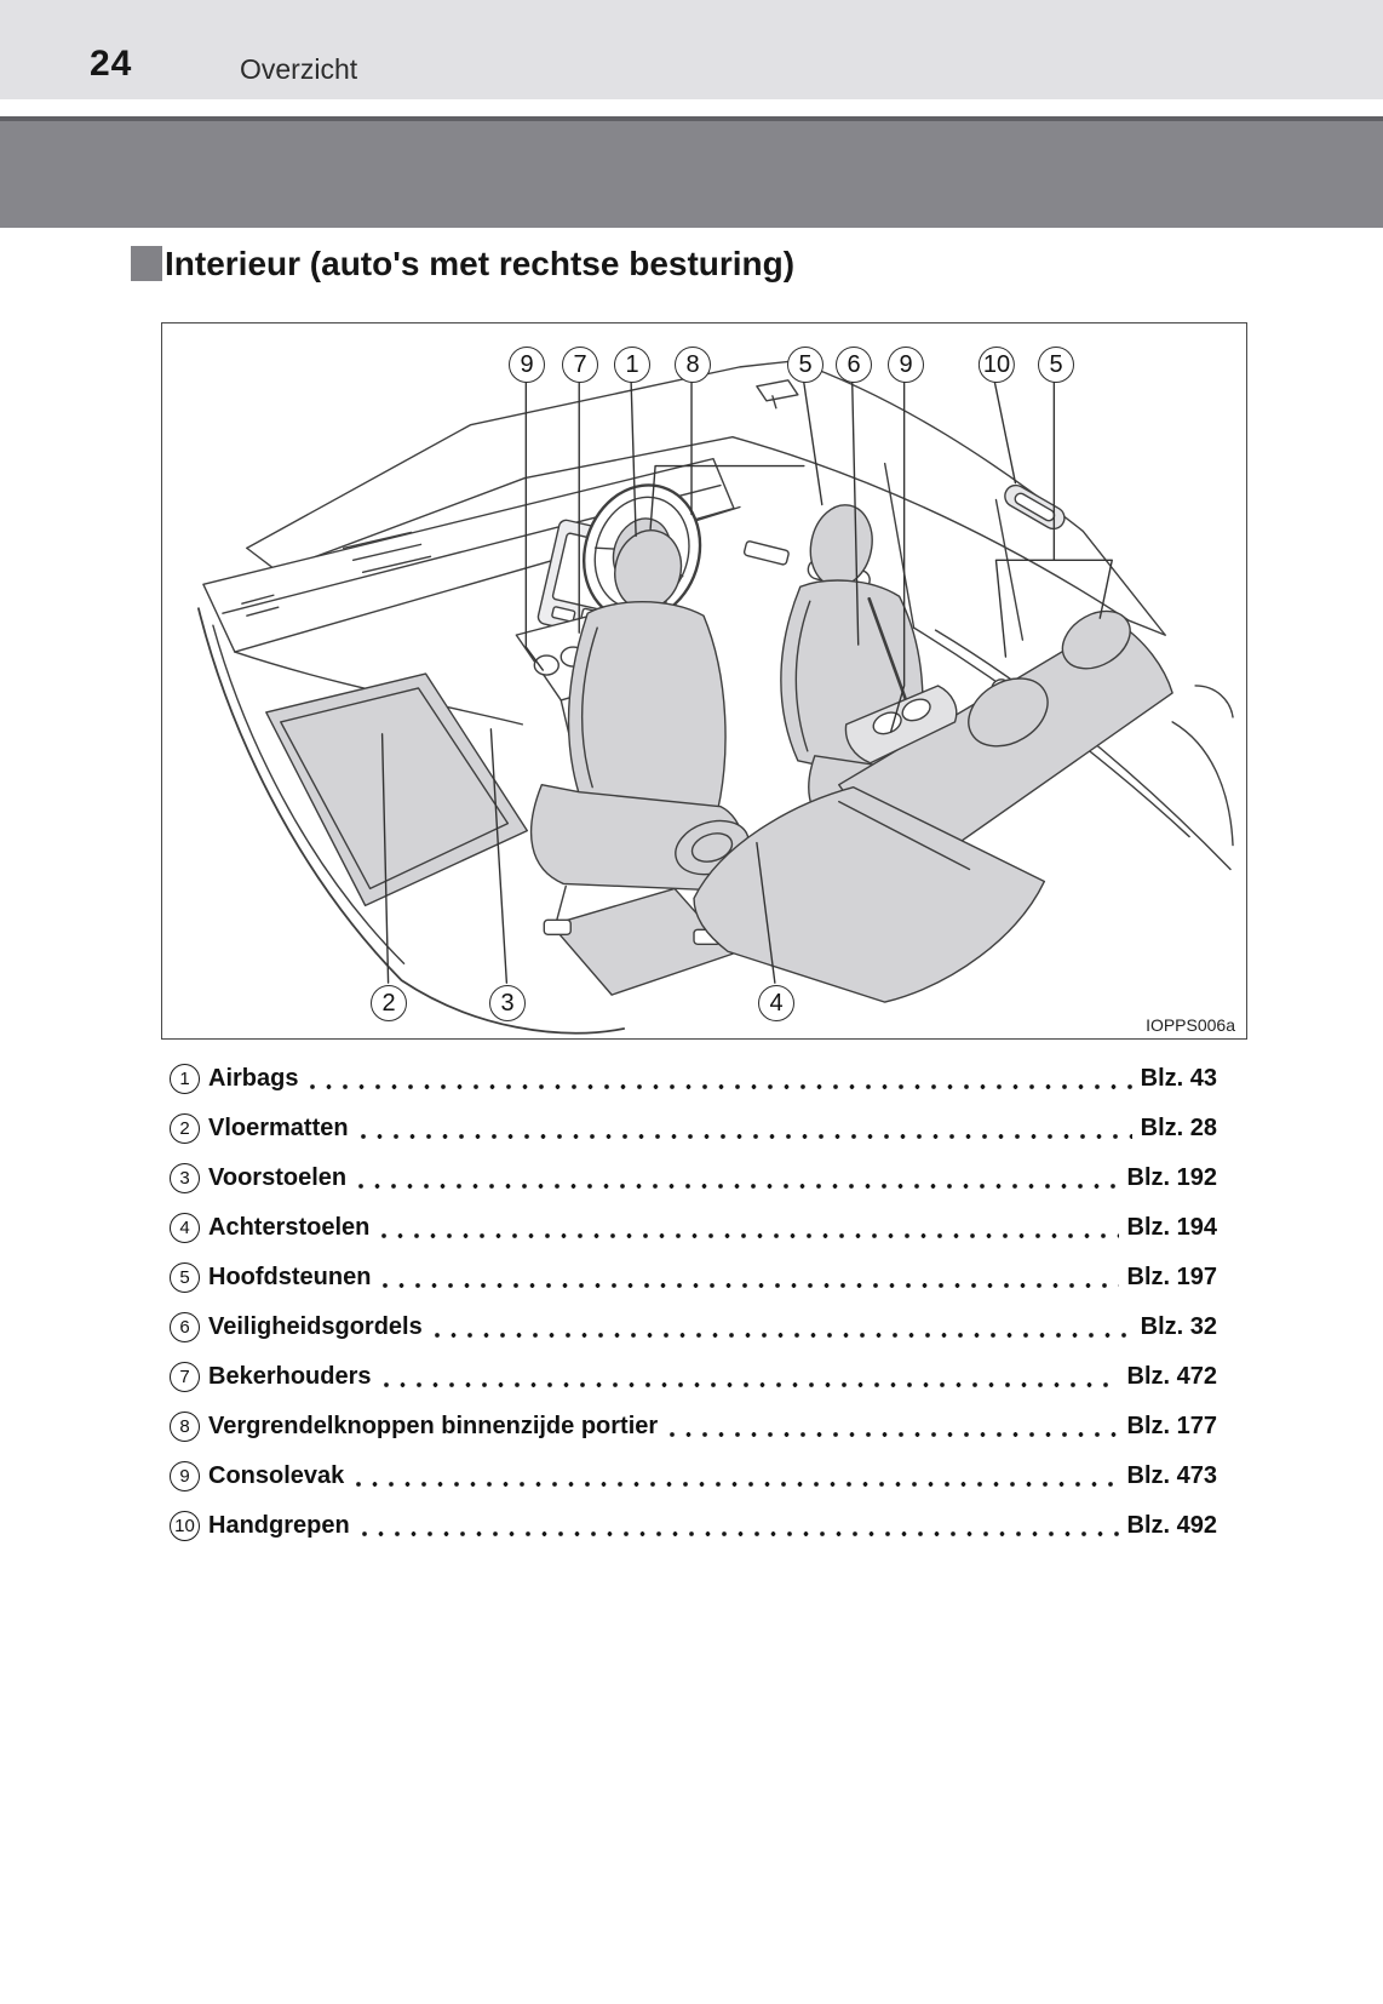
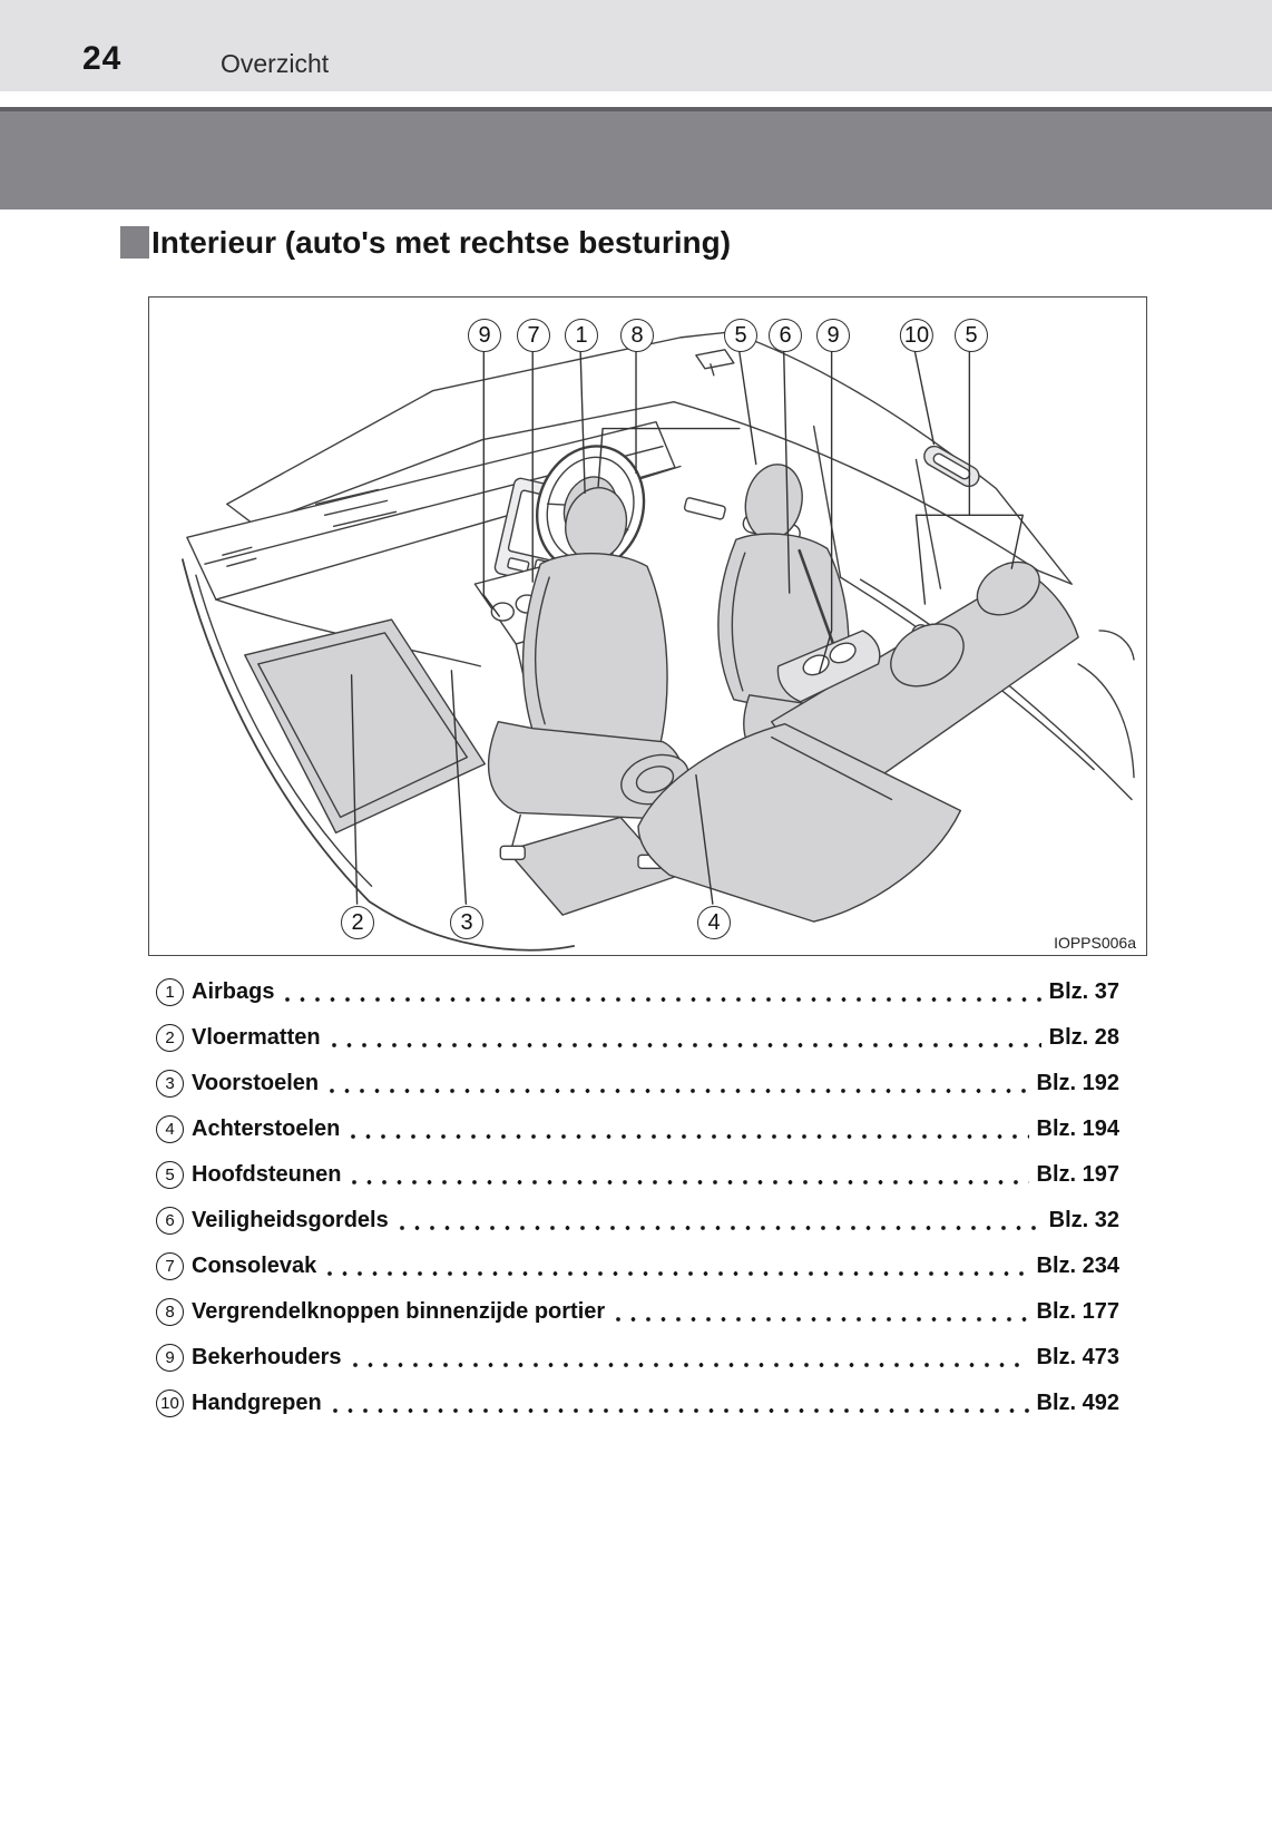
  24
  Overzicht
  Interieur (auto's met rechtse besturing)
  IOPPS006a
  9
  7
  1
  8
  5
  6
  9
  10
  5
  2
  3
  4
  1
  Airbags
- Blz. 43
+ Blz. 37
  2
  Vloermatten
  Blz. 28
  3
  Voorstoelen
  Blz. 192
  4
  Achterstoelen
  Blz. 194
  5
  Hoofdsteunen
  Blz. 197
  6
  Veiligheidsgordels
  Blz. 32
  7
- Bekerhouders
+ Consolevak
- Blz. 472
+ Blz. 234
  8
  Vergrendelknoppen binnenzijde portier
  Blz. 177
  9
- Consolevak
+ Bekerhouders
  Blz. 473
  10
  Handgrepen
  Blz. 492
